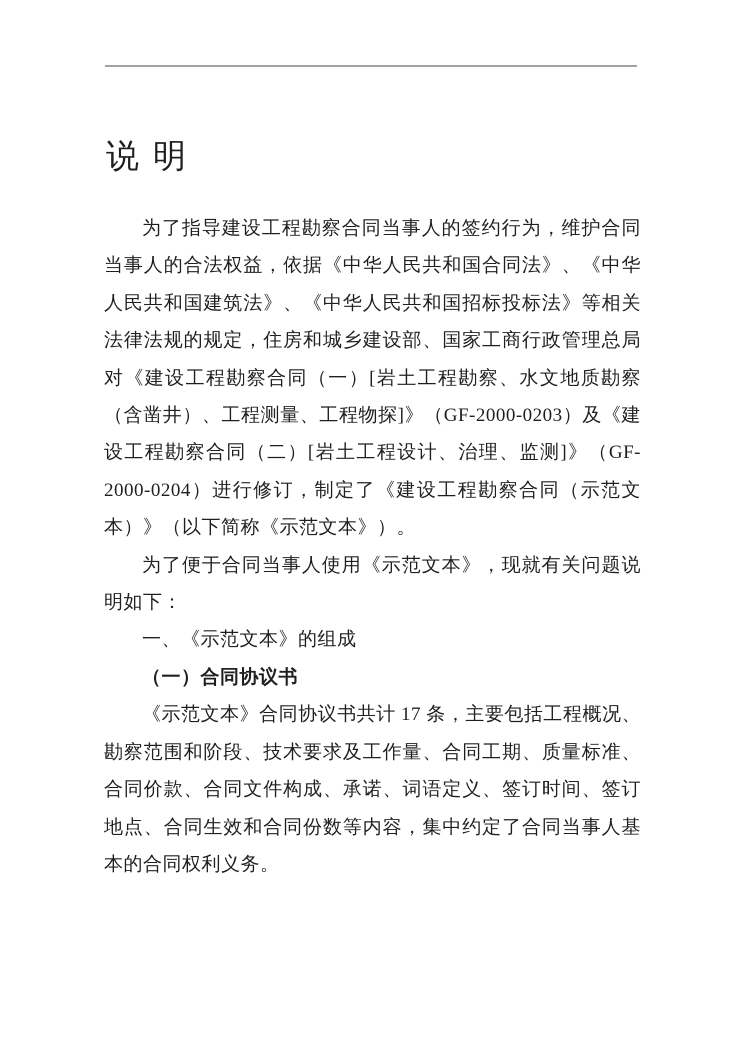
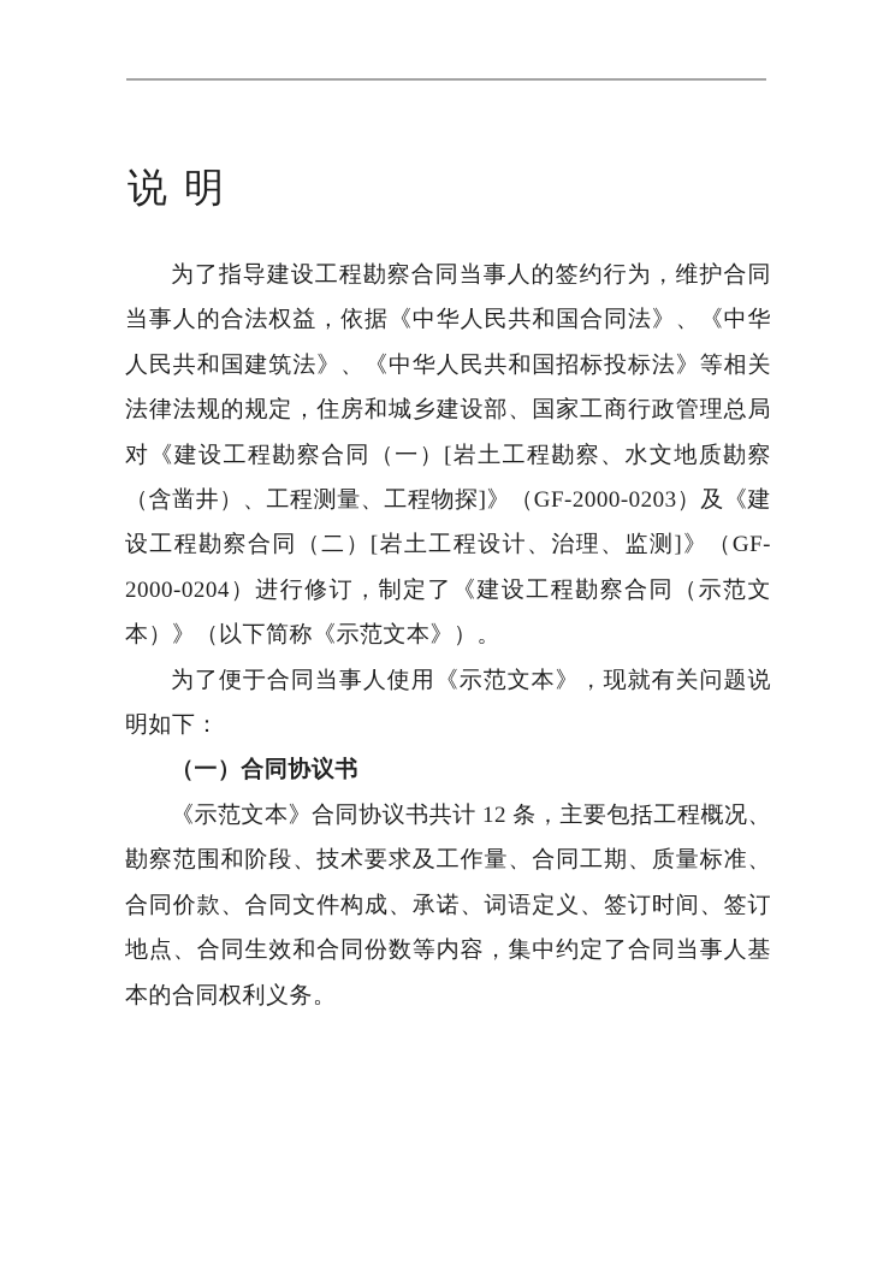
  说明
  为了指导建设工程勘察合同当事人的签约行为，维护合同当事人的合法权益，依据《中华人民共和国合同法》、《中华人民共和国建筑法》、《中华人民共和国招标投标法》等相关法律法规的规定，住房和城乡建设部、国家工商行政管理总局对《建设工程勘察合同（一）[岩土工程勘察、水文地质勘察（含凿井）、工程测量、工程物探]》（GF-2000-0203）及《建设工程勘察合同（二）[岩土工程设计、治理、监测]》（GF-2000-0204）进行修订，制定了《建设工程勘察合同（示范文本）》（以下简称《示范文本》）。
  为了便于合同当事人使用《示范文本》，现就有关问题说明如下：
- 一、《示范文本》的组成
  （一）合同协议书
- 《示范文本》合同协议书共计 17 条，主要包括工程概况、勘察范围和阶段、技术要求及工作量、合同工期、质量标准、合同价款、合同文件构成、承诺、词语定义、签订时间、签订地点、合同生效和合同份数等内容，集中约定了合同当事人基本的合同权利义务。
+ 《示范文本》合同协议书共计 12 条，主要包括工程概况、勘察范围和阶段、技术要求及工作量、合同工期、质量标准、合同价款、合同文件构成、承诺、词语定义、签订时间、签订地点、合同生效和合同份数等内容，集中约定了合同当事人基本的合同权利义务。
